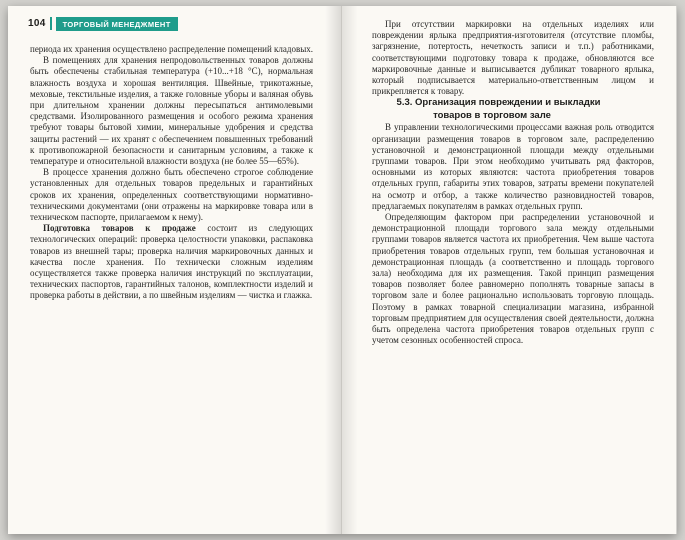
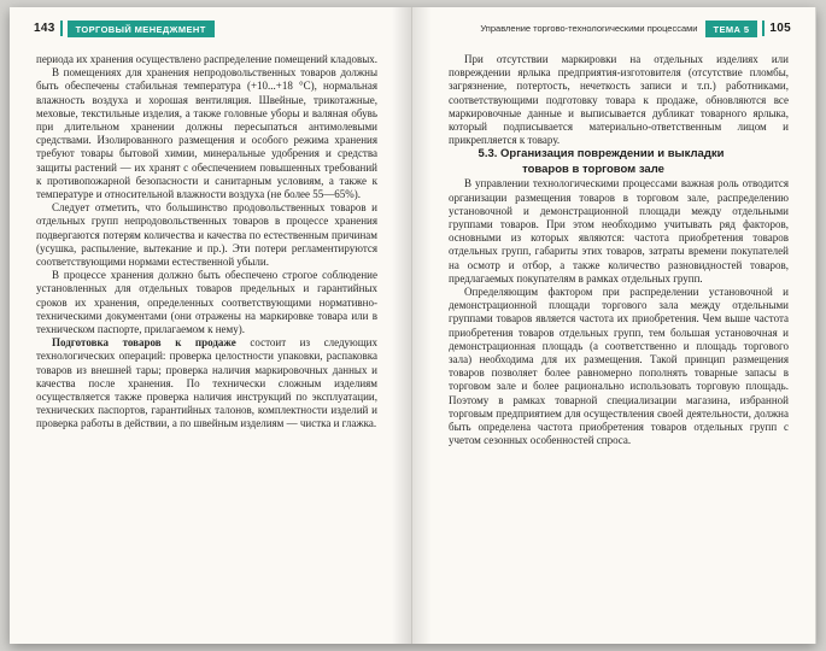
- 104
+ 143
  ТОРГОВЫЙ МЕНЕДЖМЕНТ
  периода их хранения осуществлено распределение помещений кладовых.
  В помещениях для хранения непродовольственных товаров должны быть обеспечены стабильная температура (+10...+18 °С), нормальная влажность воздуха и хорошая вентиляция. Швейные, трикотажные, меховые, текстильные изделия, а также головные уборы и валяная обувь при длительном хранении должны пересыпаться антимолевыми средствами. Изолированного размещения и особого режима хранения требуют товары бытовой химии, минеральные удобрения и средства защиты растений — их хранят с обеспечением повышенных требований к противопожарной безопасности и санитарным условиям, а также к температуре и относительной влажности воздуха (не более 55—65%).
+ Следует отметить, что большинство продовольственных товаров и отдельных групп непродовольственных товаров в процессе хранения подвергаются потерям количества и качества по естественным причинам (усушка, распыление, вытекание и пр.). Эти потери регламентируются соответствующими нормами естественной убыли.
  В процессе хранения должно быть обеспечено строгое соблюдение установленных для отдельных товаров предельных и гарантийных сроков их хранения, определенных соответствующими нормативно-техническими документами (они отражены на маркировке товара или в техническом паспорте, прилагаемом к нему).
  Подготовка товаров к продаже состоит из следующих технологических операций: проверка целостности упаковки, распаковка товаров из внешней тары; проверка наличия маркировочных данных и качества после хранения. По технически сложным изделиям осуществляется также проверка наличия инструкций по эксплуатации, технических паспортов, гарантийных талонов, комплектности изделий и проверка работы в действии, а по швейным изделиям — чистка и глажка.
+ Управление торгово-технологическими процессами
+ ТЕМА 5
+ 105
  При отсутствии маркировки на отдельных изделиях или повреждении ярлыка предприятия-изготовителя (отсутствие пломбы, загрязнение, потертость, нечеткость записи и т.п.) работниками, соответствующими подготовку товара к продаже, обновляются все маркировочные данные и выписывается дубликат товарного ярлыка, который подписывается материально-ответственным лицом и прикрепляется к товару.
  5.3. Организация повреждении и выкладки товаров в торговом зале
  В управлении технологическими процессами важная роль отводится организации размещения товаров в торговом зале, распределению установочной и демонстрационной площади между отдельными группами товаров. При этом необходимо учитывать ряд факторов, основными из которых являются: частота приобретения товаров отдельных групп, габариты этих товаров, затраты времени покупателей на осмотр и отбор, а также количество разновидностей товаров, предлагаемых покупателям в рамках отдельных групп.
  Определяющим фактором при распределении установочной и демонстрационной площади торгового зала между отдельными группами товаров является частота их приобретения. Чем выше частота приобретения товаров отдельных групп, тем большая установочная и демонстрационная площадь (а соответственно и площадь торгового зала) необходима для их размещения. Такой принцип размещения товаров позволяет более равномерно пополнять товарные запасы в торговом зале и более рационально использовать торговую площадь. Поэтому в рамках товарной специализации магазина, избранной торговым предприятием для осуществления своей деятельности, должна быть определена частота приобретения товаров отдельных групп с учетом сезонных особенностей спроса.
